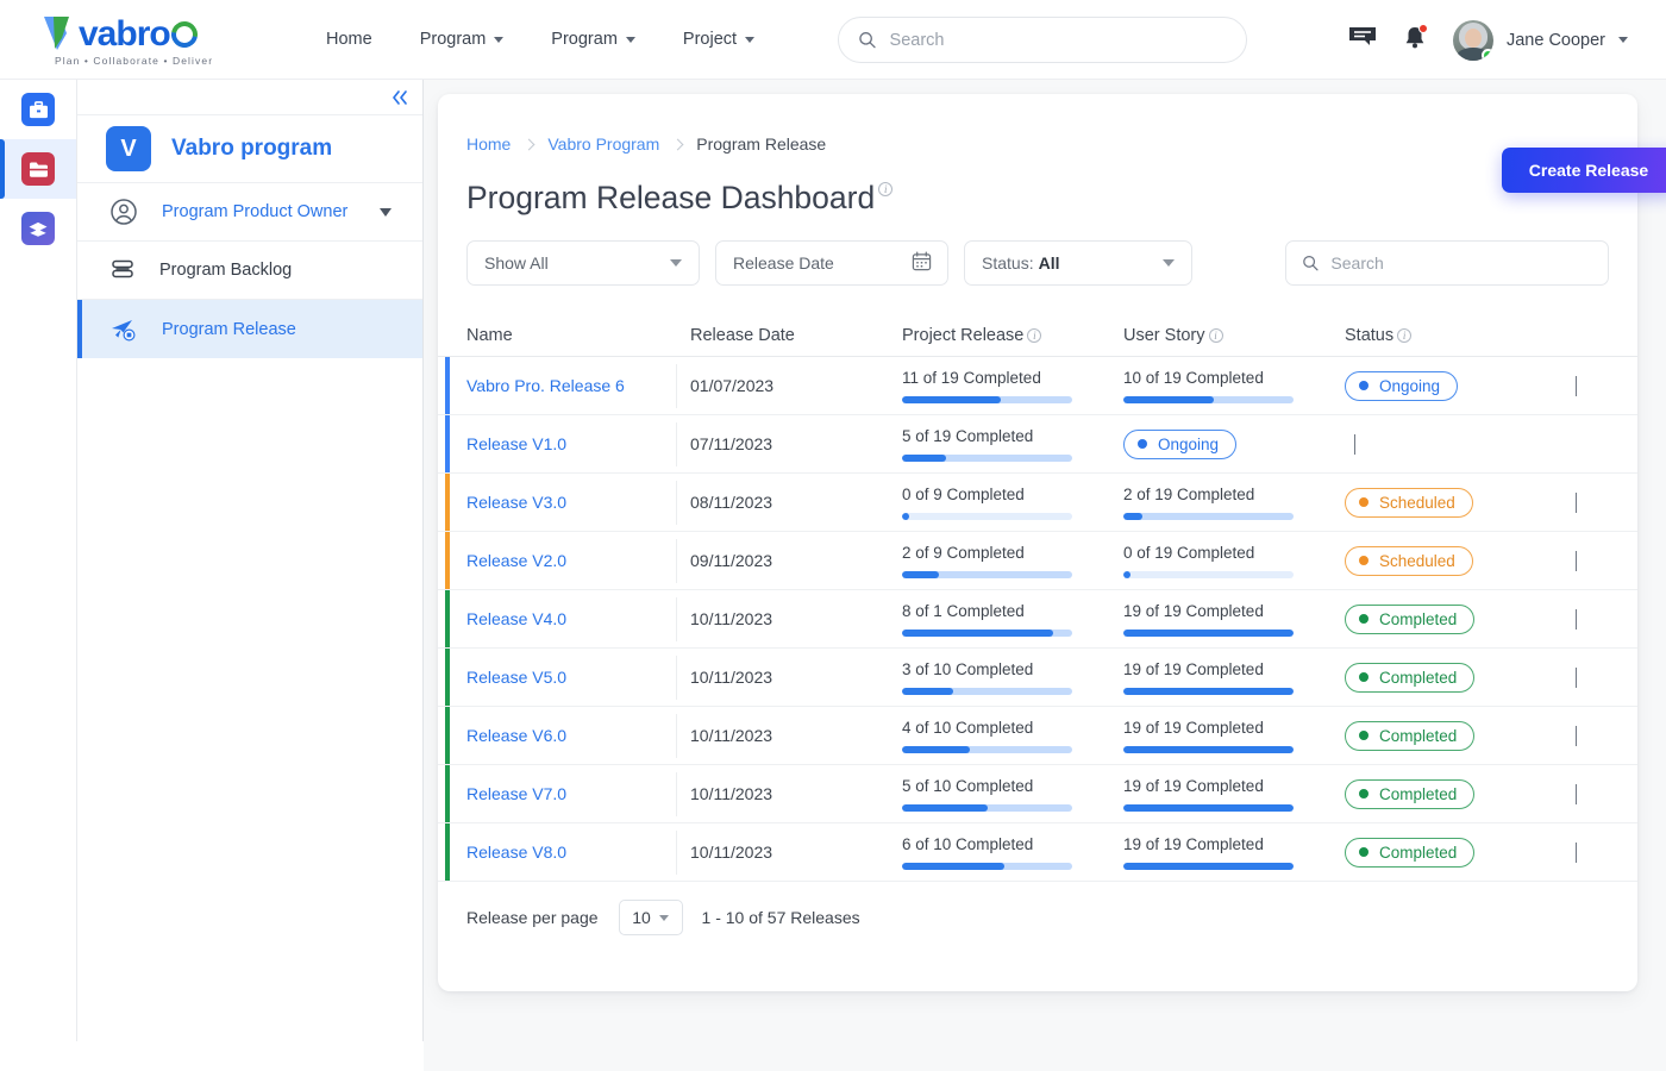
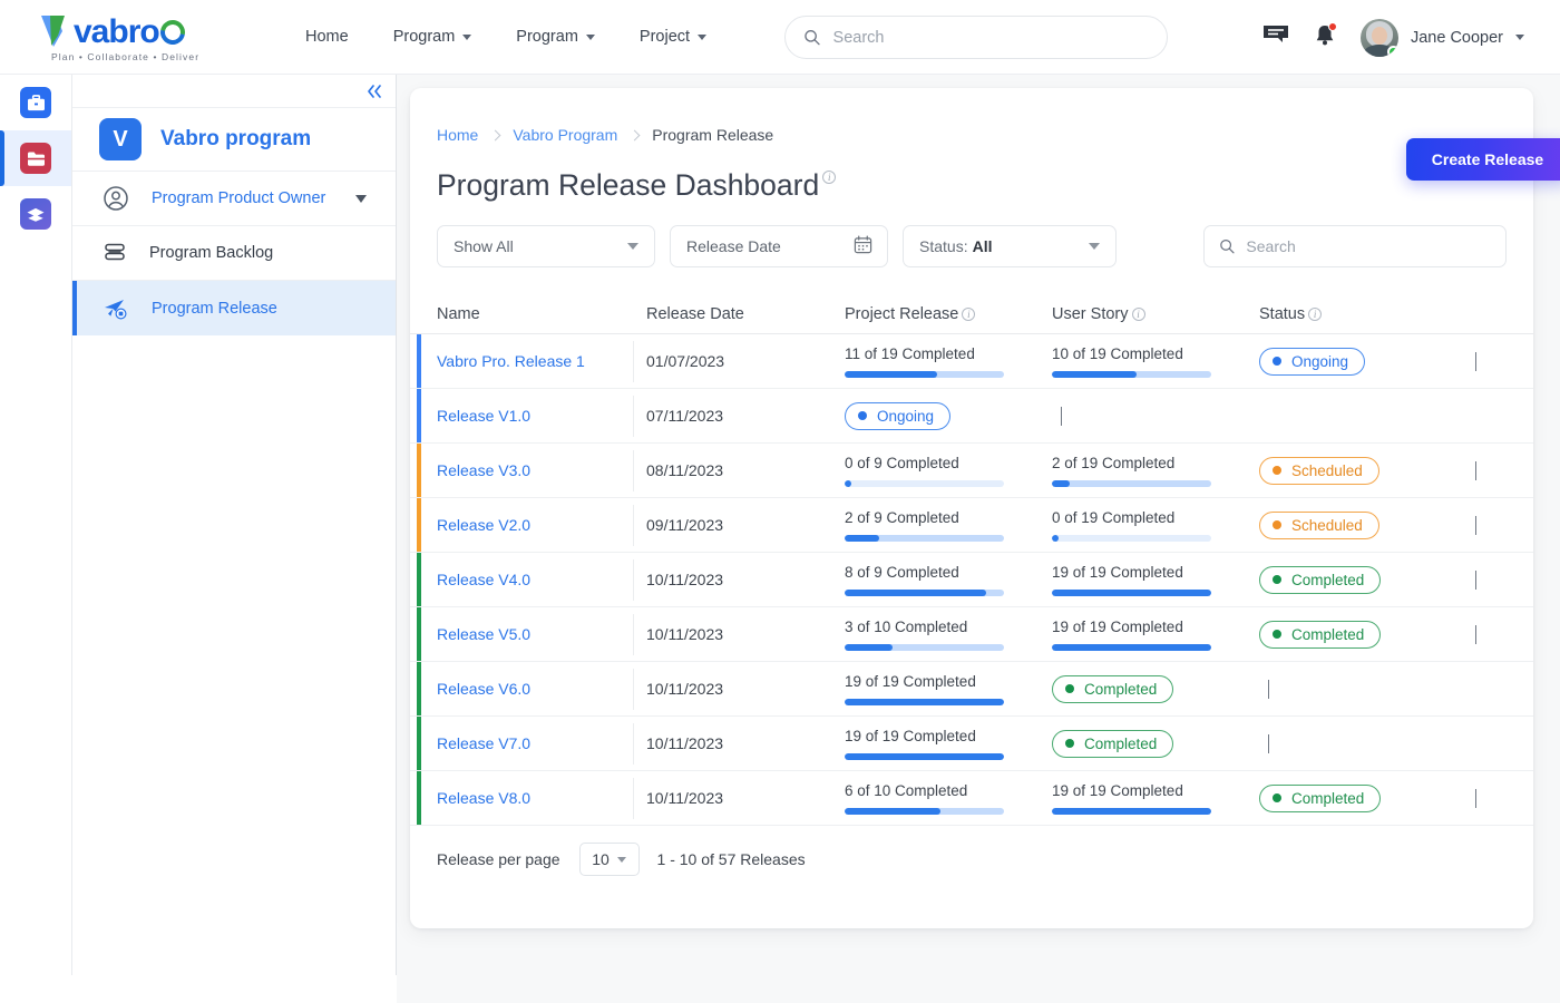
  vabro
  Plan • Collaborate • Deliver
  Home
  Program
  Program
  Project
  Search
  Jane Cooper
  V
  Vabro program
  Program Product Owner
  Program Backlog
  Program Release
  Home
  Vabro Program
  Program Release
  Create Release
  Program Release Dashboard
  i
  Show All
  Release Date
  Status:
  All
  Search
  Name
  Release Date
  Project Release
  i
  User Story
  i
  Status
  i
- Vabro Pro. Release 6
+ Vabro Pro. Release 1
  01/07/2023
  11 of 19 Completed
  10 of 19 Completed
  Ongoing
  Release V1.0
  07/11/2023
- 5 of 19 Completed
  Ongoing
  Release V3.0
  08/11/2023
  0 of 9 Completed
  2 of 19 Completed
  Scheduled
  Release V2.0
  09/11/2023
  2 of 9 Completed
  0 of 19 Completed
  Scheduled
  Release V4.0
  10/11/2023
- 8 of 1 Completed
+ 8 of 9 Completed
  19 of 19 Completed
  Completed
  Release V5.0
  10/11/2023
  3 of 10 Completed
  19 of 19 Completed
  Completed
  Release V6.0
  10/11/2023
- 4 of 10 Completed
  19 of 19 Completed
  Completed
  Release V7.0
  10/11/2023
- 5 of 10 Completed
  19 of 19 Completed
  Completed
  Release V8.0
  10/11/2023
  6 of 10 Completed
  19 of 19 Completed
  Completed
  Release per page
  10
  1 - 10 of 57 Releases
